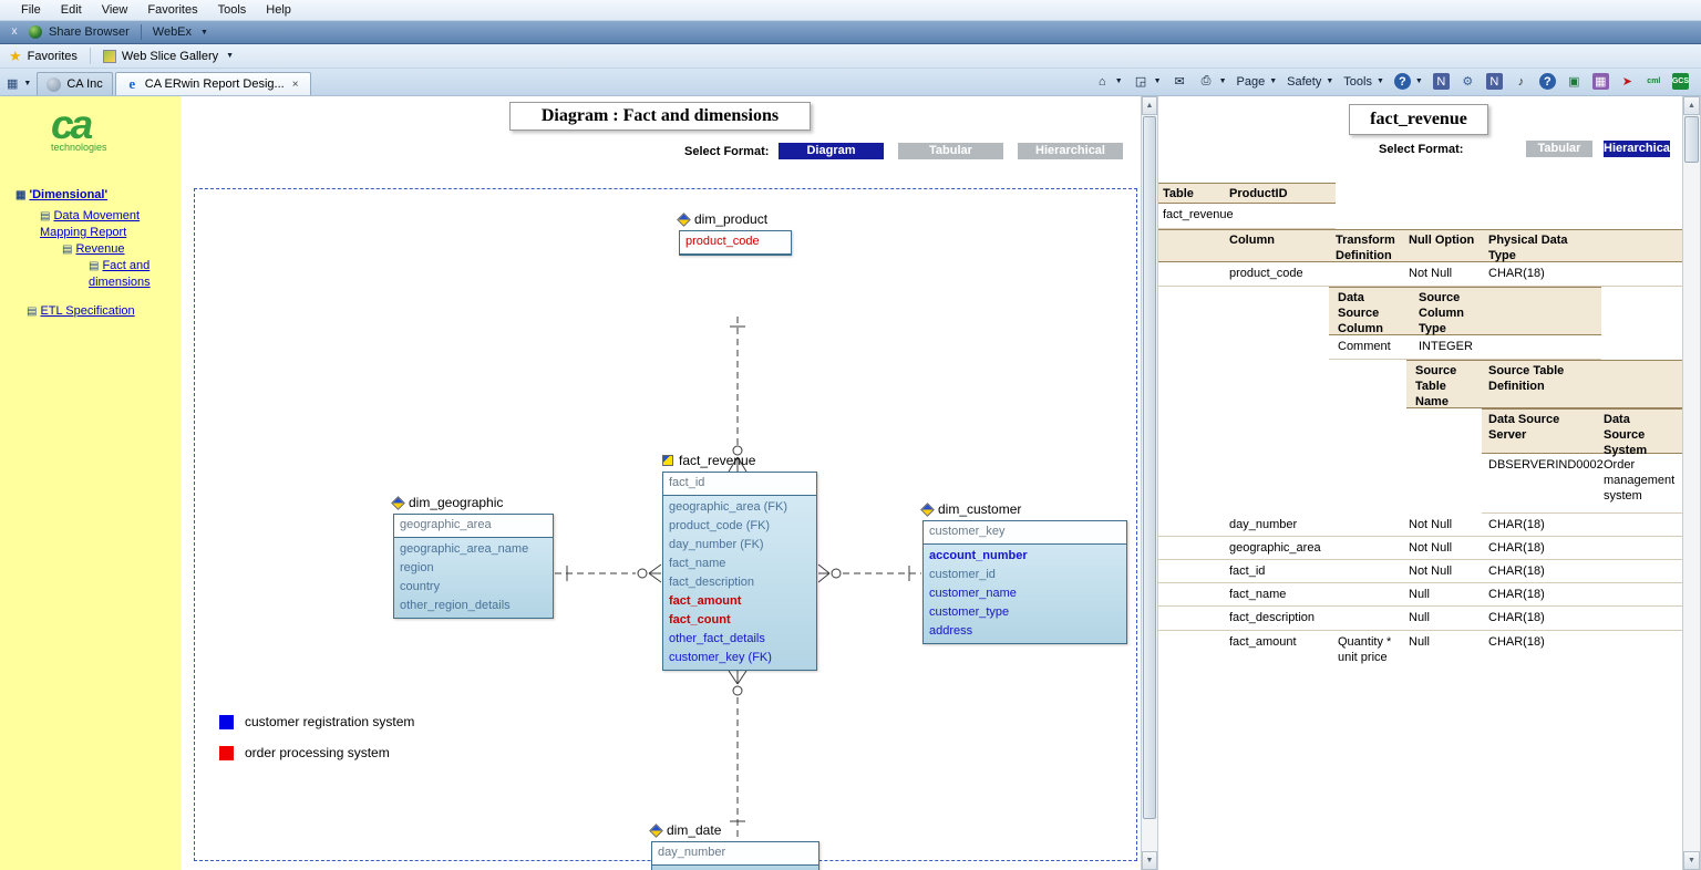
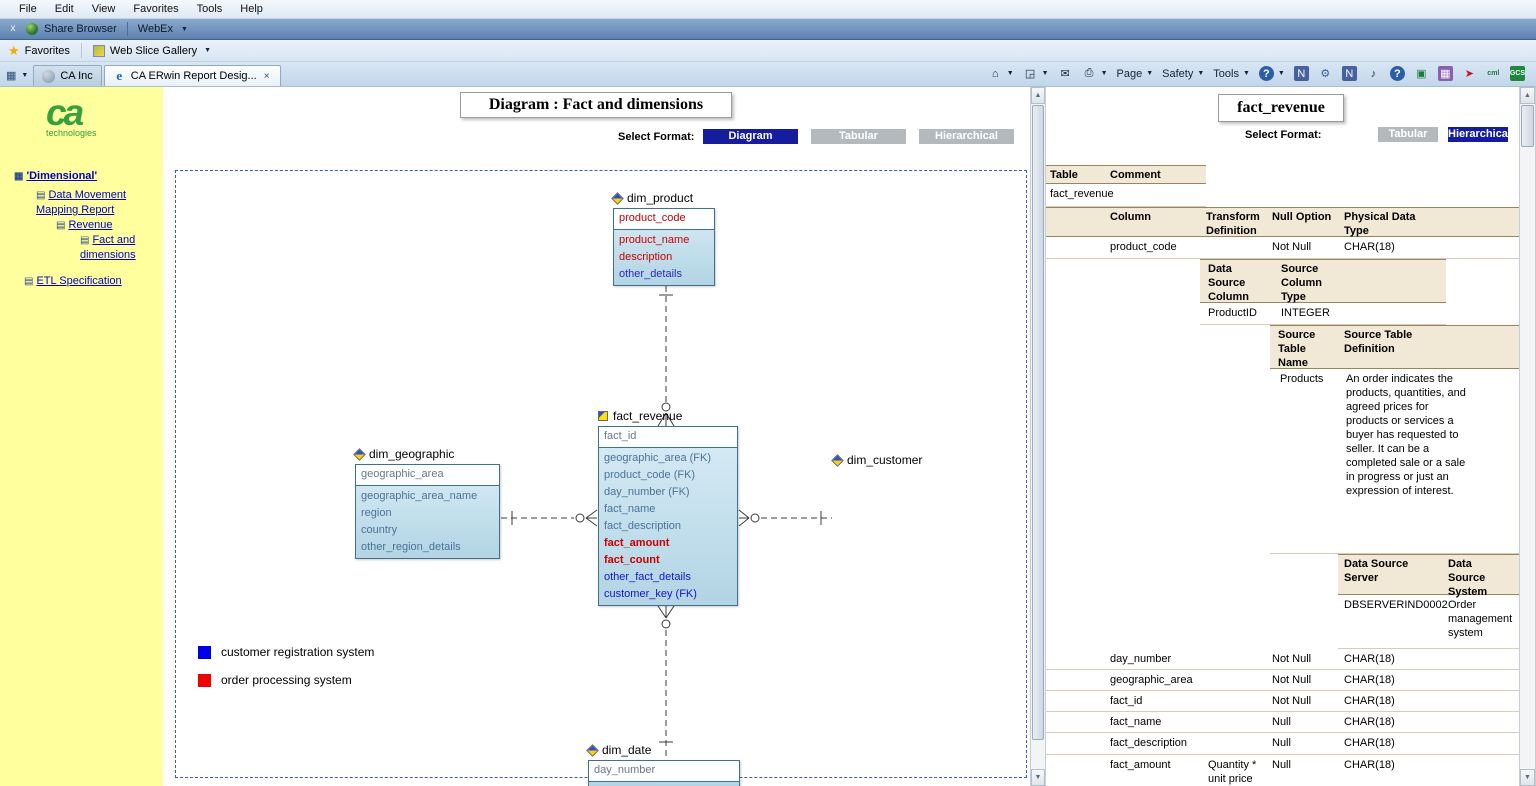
  File
  Edit
  View
  Favorites
  Tools
  Help
  x
  Share Browser
  WebEx
  ★
  Favorites
  Web Slice Gallery
  ▦
  CA Inc
  e
  CA ERwin Report Desig...
  ×
  ⌂
  ◲
  ✉
  ⎙
  Page
  Safety
  Tools
  ?
  N
  ⚙
  N
  ♪
  ?
  ▣
  ▦
  ➤
  ca
  technologies
  ▦ 'Dimensional'
  ▤ Data Movement Mapping Report
  ▤ Revenue
  ▤ Fact and dimensions
  ▤ ETL Specification
  Diagram : Fact and dimensions
  Select Format:
  Diagram
  Tabular
  Hierarchical
  dim_product
  product_code
+ product_name
+ description
+ other_details
  fact_revenue
  fact_id
  geographic_area (FK)
  product_code (FK)
  day_number (FK)
  fact_name
  fact_description
  fact_amount
  fact_count
  other_fact_details
  customer_key (FK)
  dim_geographic
  geographic_area
  geographic_area_name
  region
  country
  other_region_details
  dim_customer
- customer_key
- account_number
- customer_id
- customer_name
- customer_type
- address
  dim_date
  day_number
  customer registration system
  order processing system
  fact_revenue
  Select Format:
  Tabular
  Hierarchical
  Table
- ProductID
+ Comment
  fact_revenue
  Column
  Transform
  Definition
  Null Option
  Physical Data
  Type
  product_code
  Not Null
  CHAR(18)
  Data
  Source
  Column
  Source
  Column
  Type
- Comment
+ ProductID
  INTEGER
  Source
  Table
  Name
  Source Table
  Definition
+ Products
+ An order indicates the products, quantities, and agreed prices for products or services a buyer has requested to seller. It can be a completed sale or a sale in progress or just an expression of interest.
  Data Source
  Server
  Data
  Source
  System
  DBSERVERIND0002
  Order management system
  day_number
  Not Null
  CHAR(18)
  geographic_area
  Not Null
  CHAR(18)
  fact_id
  Not Null
  CHAR(18)
  fact_name
  Null
  CHAR(18)
  fact_description
  Null
  CHAR(18)
  fact_amount
  Quantity *
  unit price
  Null
  CHAR(18)
